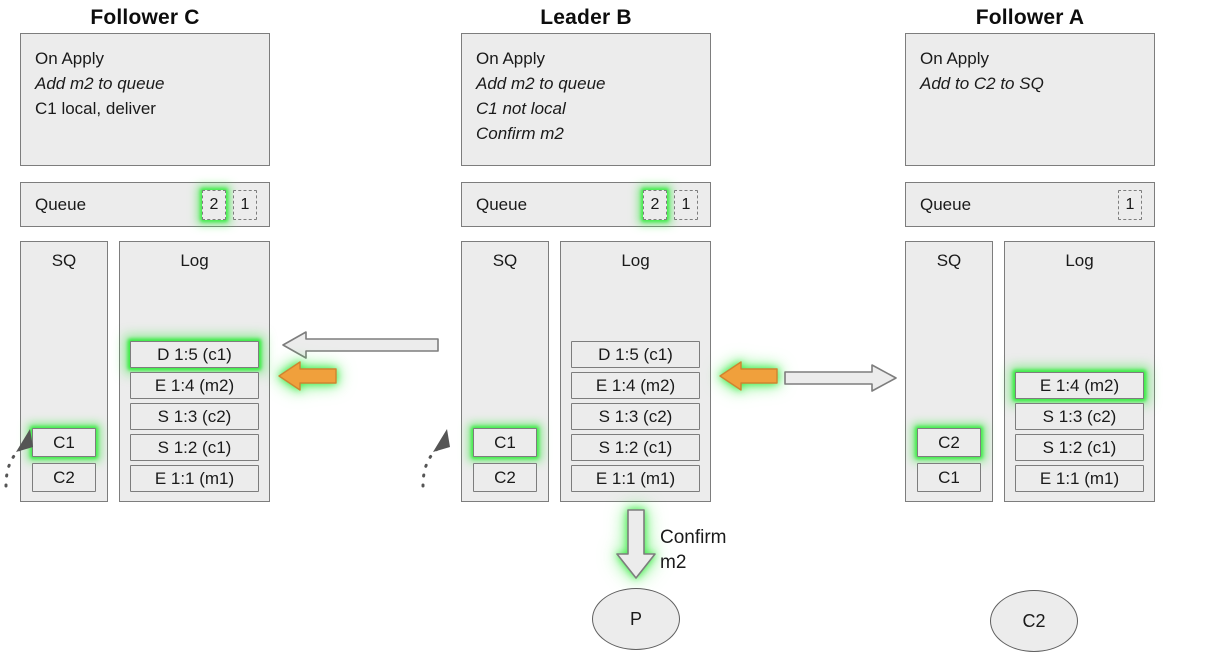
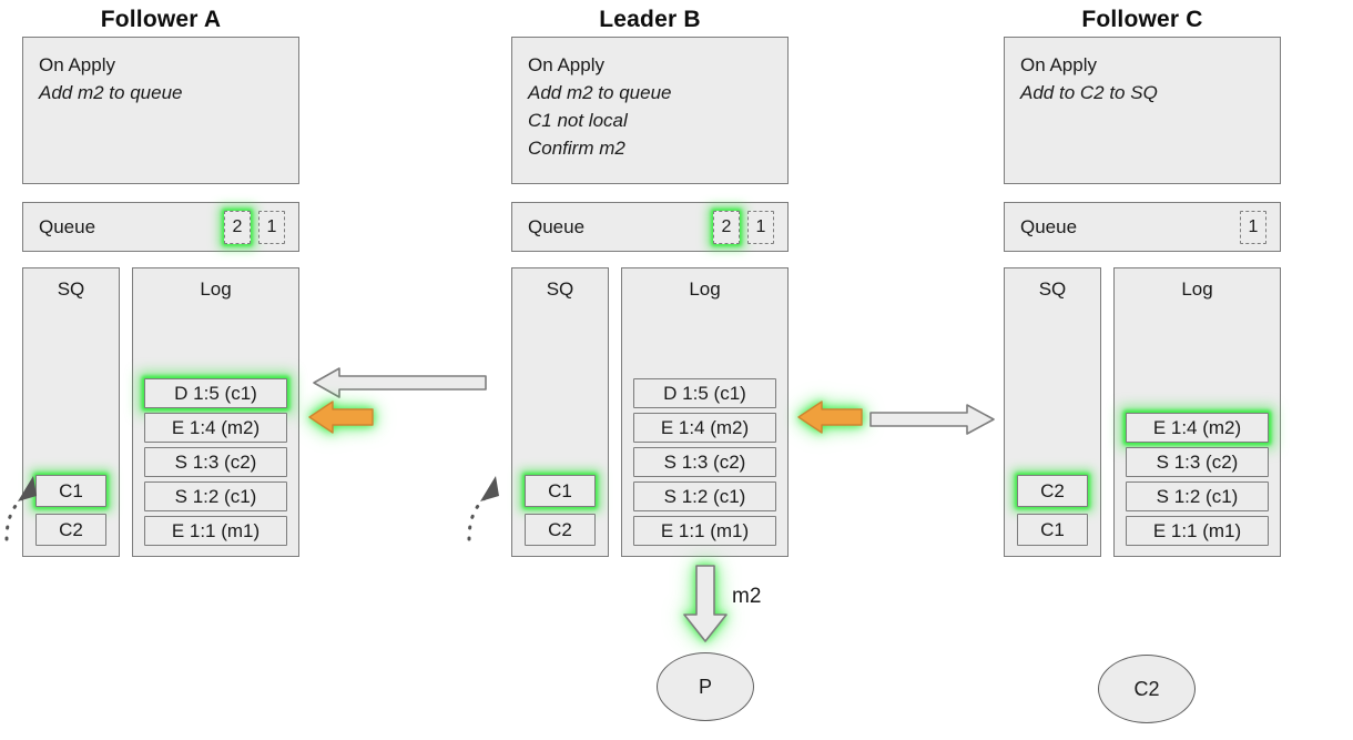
- Follower C
+ Follower A
  On Apply
  Add m2 to queue
- C1 local, deliver
  Queue
  2
  1
  SQ
  C1
  C2
  Log
  D 1:5 (c1)
  E 1:4 (m2)
  S 1:3 (c2)
  S 1:2 (c1)
  E 1:1 (m1)
  Leader B
  On Apply
  Add m2 to queue
  C1 not local
  Confirm m2
  Queue
  2
  1
  SQ
  C1
  C2
  Log
  D 1:5 (c1)
  E 1:4 (m2)
  S 1:3 (c2)
  S 1:2 (c1)
  E 1:1 (m1)
- Follower A
+ Follower C
  On Apply
  Add to C2 to SQ
  Queue
  1
  SQ
  C2
  C1
  Log
  E 1:4 (m2)
  S 1:3 (c2)
  S 1:2 (c1)
  E 1:1 (m1)
- Confirm
  m2
  P
  C2
